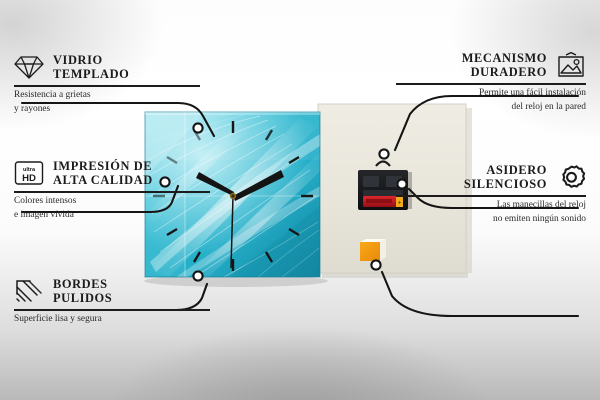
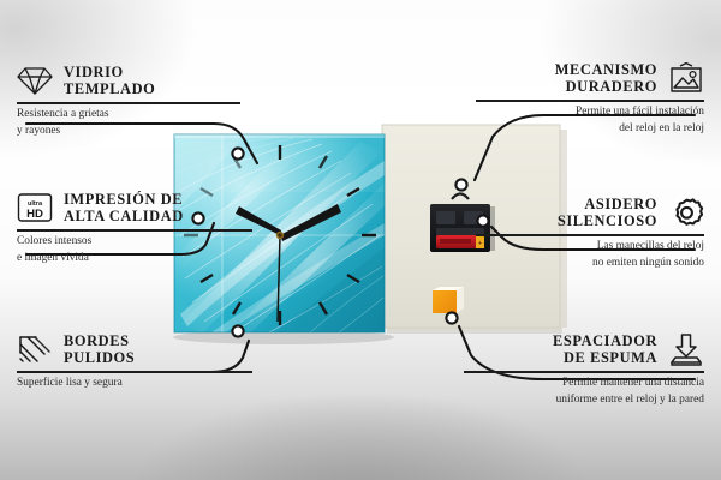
  VIDRIO
  TEMPLADO
  Resistencia a grietas
  y rayones
  HD
  IMPRESIÓN DE
  ALTA CALIDAD
  Colores intensos
  e imagen vívida
  BORDES
  PULIDOS
  Superficie lisa y segura
  MECANISMO
  DURADERO
  Permite una fácil instalación
- del reloj en la pared
+ del reloj en la reloj
  ASIDERO
  SILENCIOSO
  Las manecillas del reloj
  no emiten ningún sonido
+ ESPACIADOR
+ DE ESPUMA
+ Permite mantener una distancia
+ uniforme entre el reloj y la pared
